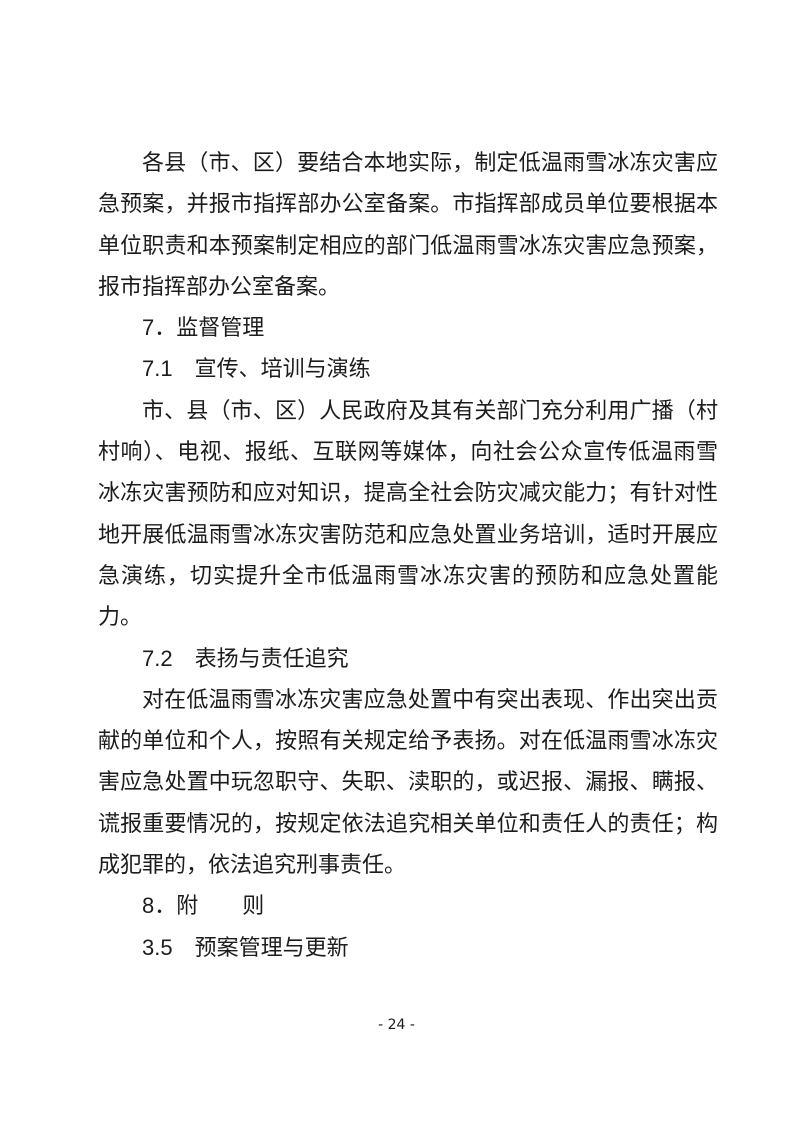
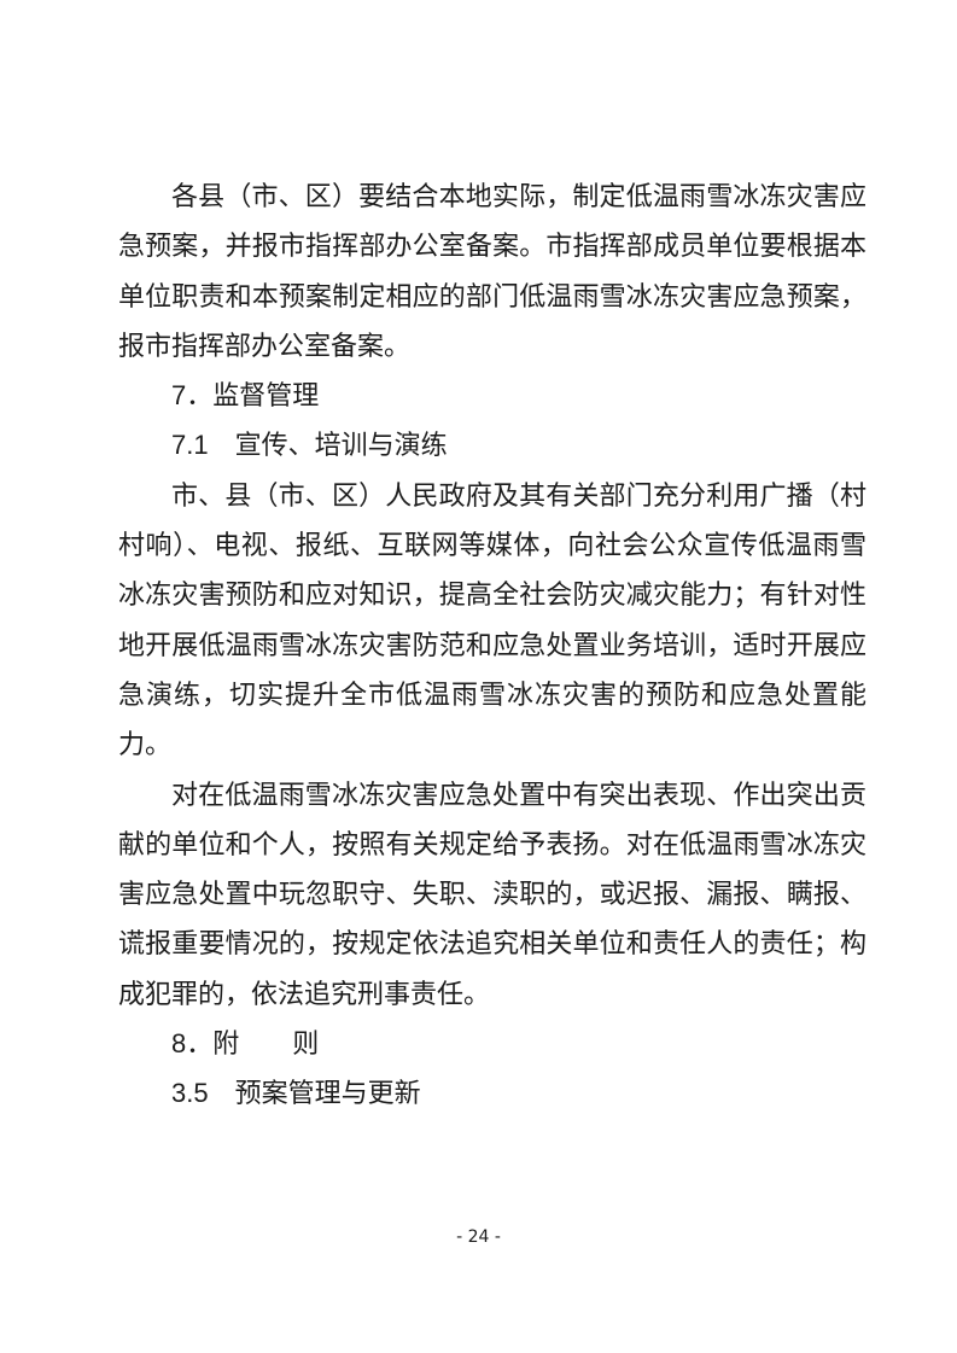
  各县（市、区）要结合本地实际，制定低温雨雪冰冻灾害应急预案，并报市指挥部办公室备案。市指挥部成员单位要根据本单位职责和本预案制定相应的部门低温雨雪冰冻灾害应急预案，报市指挥部办公室备案。
  7．监督管理
  7.1 宣传、培训与演练
  市、县（市、区）人民政府及其有关部门充分利用广播（村村响）、电视、报纸、互联网等媒体，向社会公众宣传低温雨雪冰冻灾害预防和应对知识，提高全社会防灾减灾能力；有针对性地开展低温雨雪冰冻灾害防范和应急处置业务培训，适时开展应急演练，切实提升全市低温雨雪冰冻灾害的预防和应急处置能力。
- 7.2 表扬与责任追究
  对在低温雨雪冰冻灾害应急处置中有突出表现、作出突出贡献的单位和个人，按照有关规定给予表扬。对在低温雨雪冰冻灾害应急处置中玩忽职守、失职、渎职的，或迟报、漏报、瞒报、谎报重要情况的，按规定依法追究相关单位和责任人的责任；构成犯罪的，依法追究刑事责任。
  8．附 则
  3.5 预案管理与更新
  - 24 -
